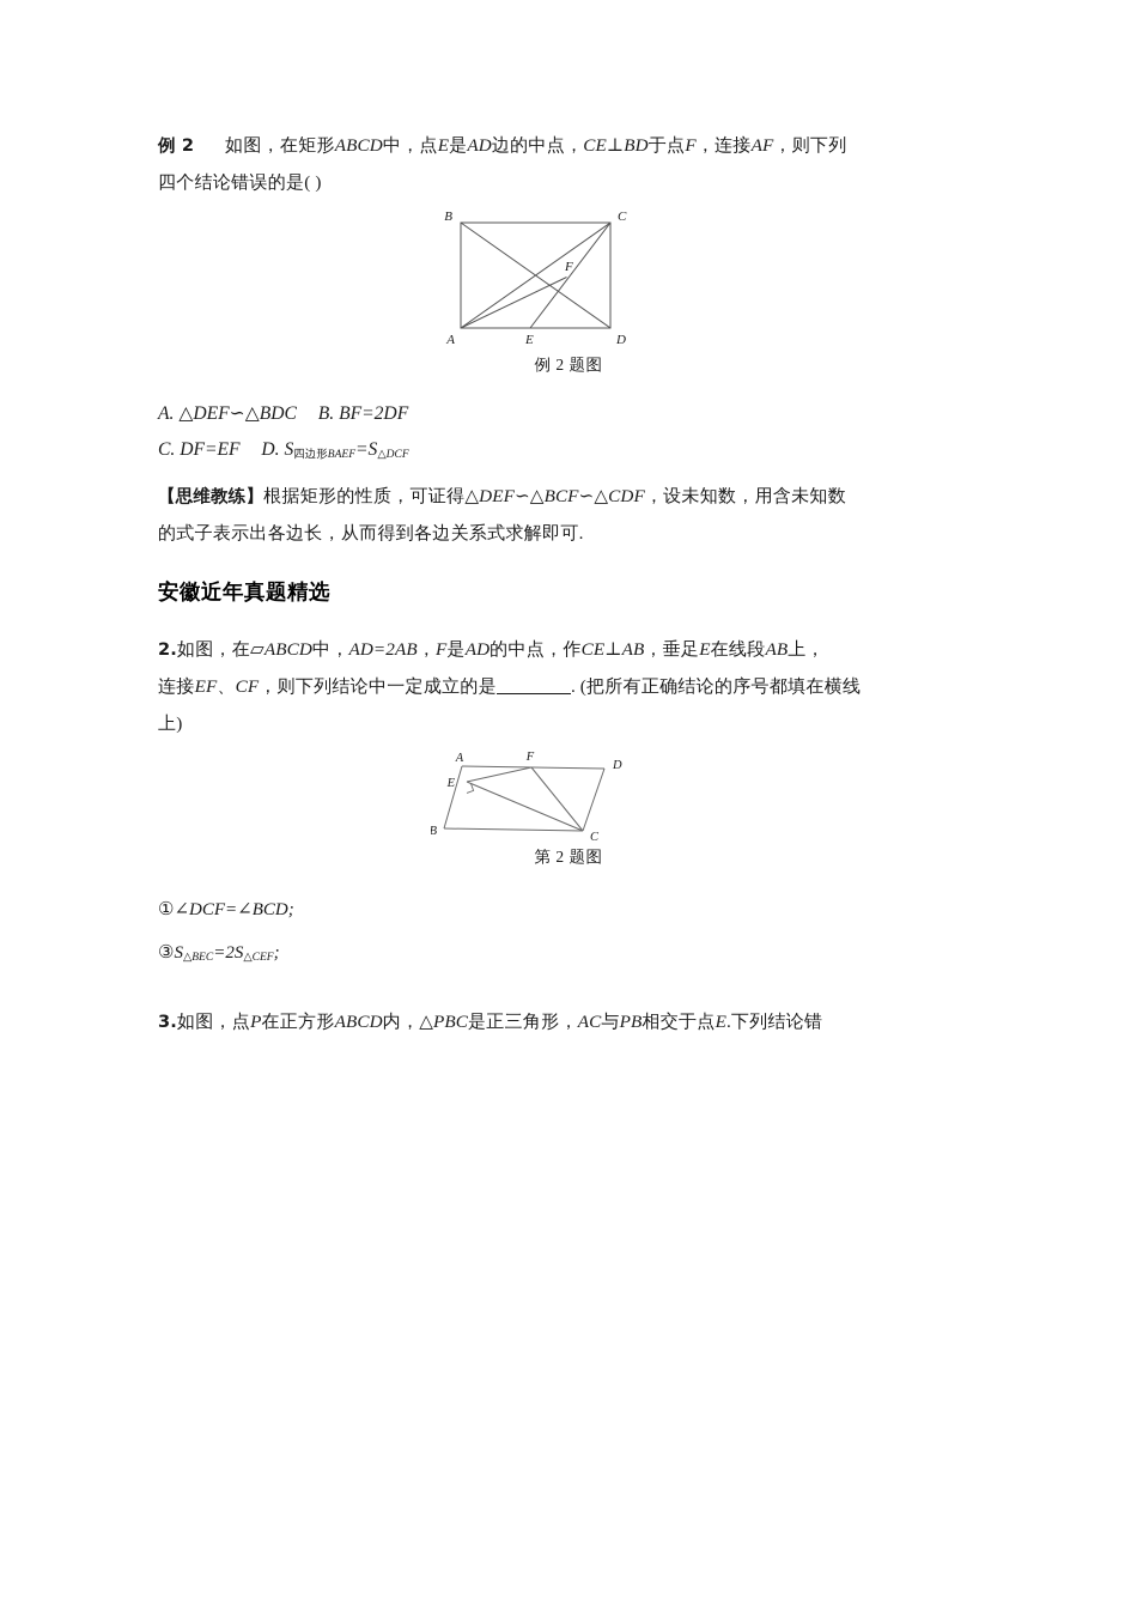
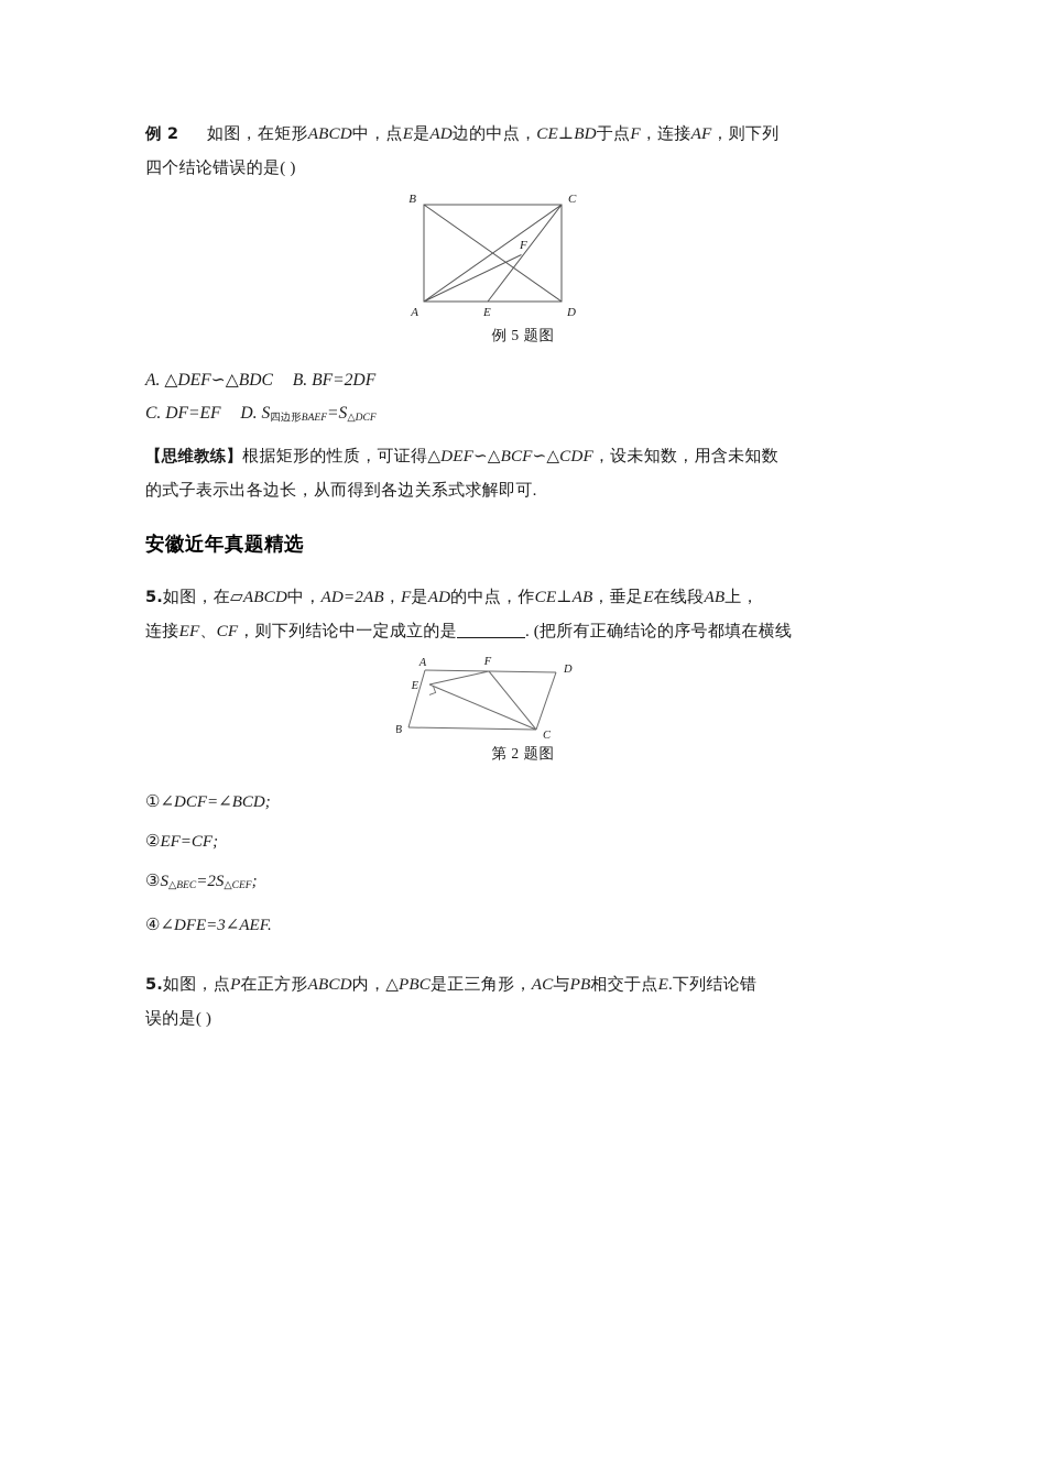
  例 2 如图，在矩形ABCD中，点E是AD边的中点，CE⊥BD于点F，连接AF，则下列
  四个结论错误的是( )
  B
  C
  A
  D
  E
  F
- 例 2 题图
+ 例 5 题图
  A. △DEF∽△BDC B. BF=2DF
  C. DF=EF D. S四边形BAEF=S△DCF
  【思维教练】根据矩形的性质，可证得△DEF∽△BCF∽△CDF，设未知数，用含未知数
  的式子表示出各边长，从而得到各边关系式求解即可.
  安徽近年真题精选
- 2.如图，在▱ABCD中，AD=2AB，F是AD的中点，作CE⊥AB，垂足E在线段AB上，
+ 5.如图，在▱ABCD中，AD=2AB，F是AD的中点，作CE⊥AB，垂足E在线段AB上，
  连接EF、CF，则下列结论中一定成立的是 . (把所有正确结论的序号都填在横线
- 上)
  A
  F
  D
  E
  B
  C
  第 2 题图
  ①∠DCF=∠BCD;
+ ②EF=CF;
  ③S△BEC=2S△CEF;
+ ④∠DFE=3∠AEF.
- 3.如图，点P在正方形ABCD内，△PBC是正三角形，AC与PB相交于点E.下列结论错
+ 5.如图，点P在正方形ABCD内，△PBC是正三角形，AC与PB相交于点E.下列结论错
+ 误的是( )
